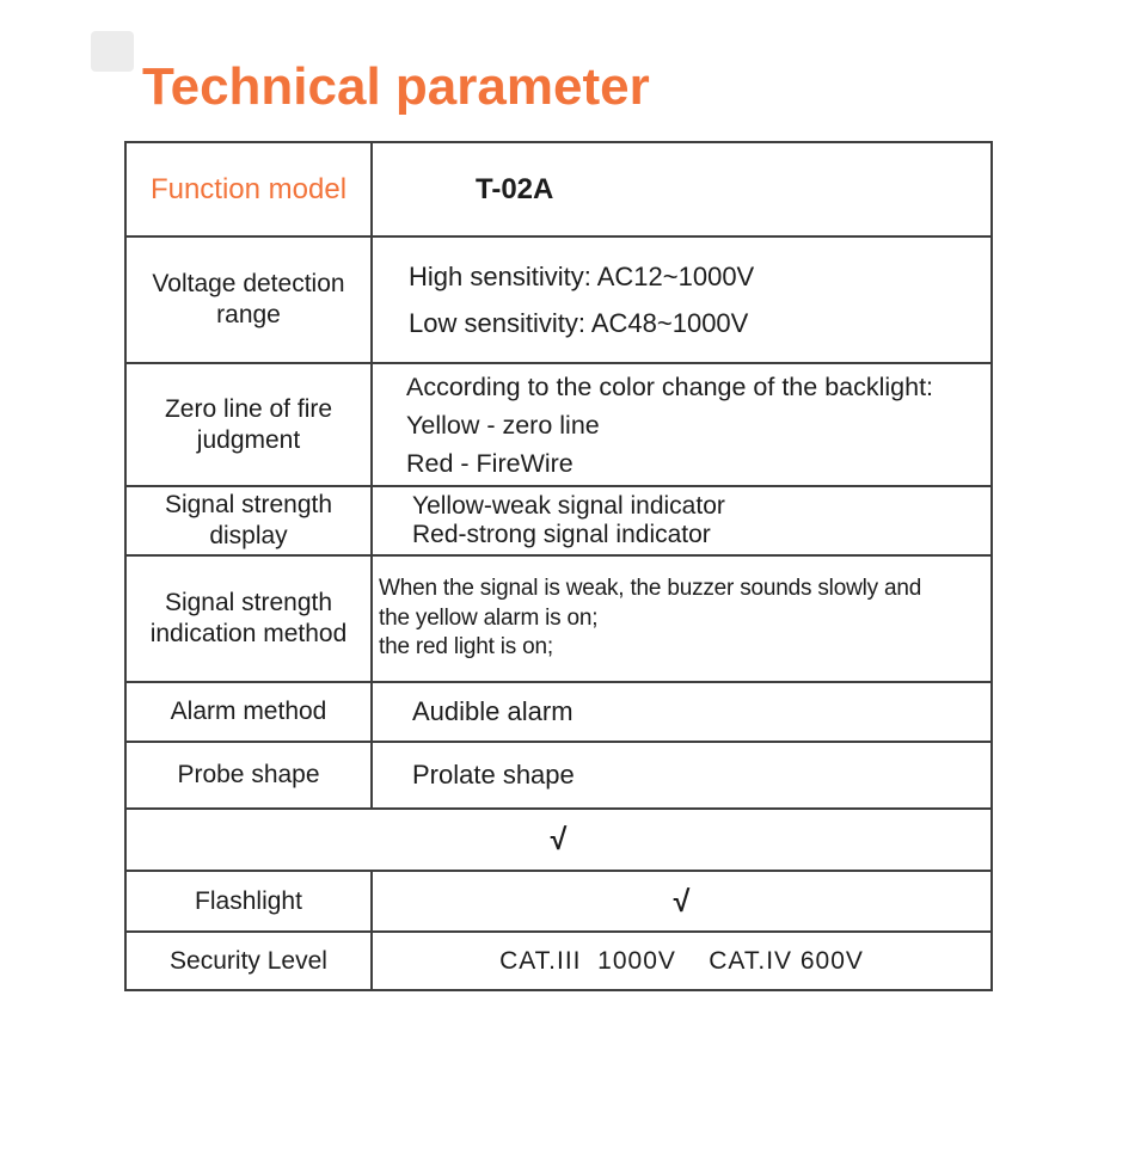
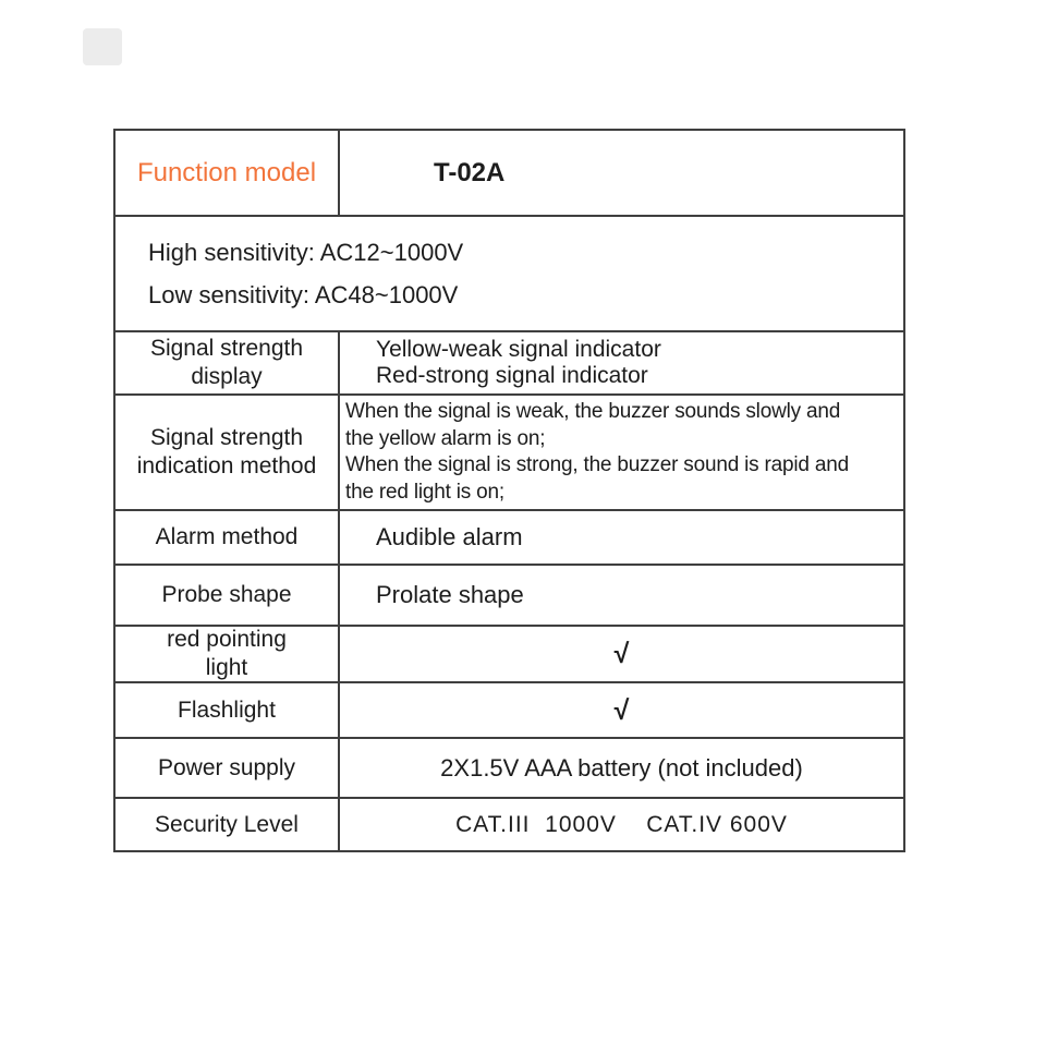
- Technical parameter
  Function model
  T-02A
- Voltage detection range
  High sensitivity: AC12~1000V
  Low sensitivity: AC48~1000V
- Zero line of fire judgment
- According to the color change of the backlight:
- Yellow - zero line
- Red - FireWire
  Signal strength display
  Yellow-weak signal indicator
  Red-strong signal indicator
  Signal strength indication method
  When the signal is weak, the buzzer sounds slowly and
  the yellow alarm is on;
+ When the signal is strong, the buzzer sound is rapid and
  the red light is on;
  Alarm method
  Audible alarm
  Probe shape
  Prolate shape
+ red pointing light
  √
  Flashlight
  √
+ Power supply
+ 2X1.5V AAA battery (not included)
  Security Level
  CAT.III 1000V CAT.IV 600V
